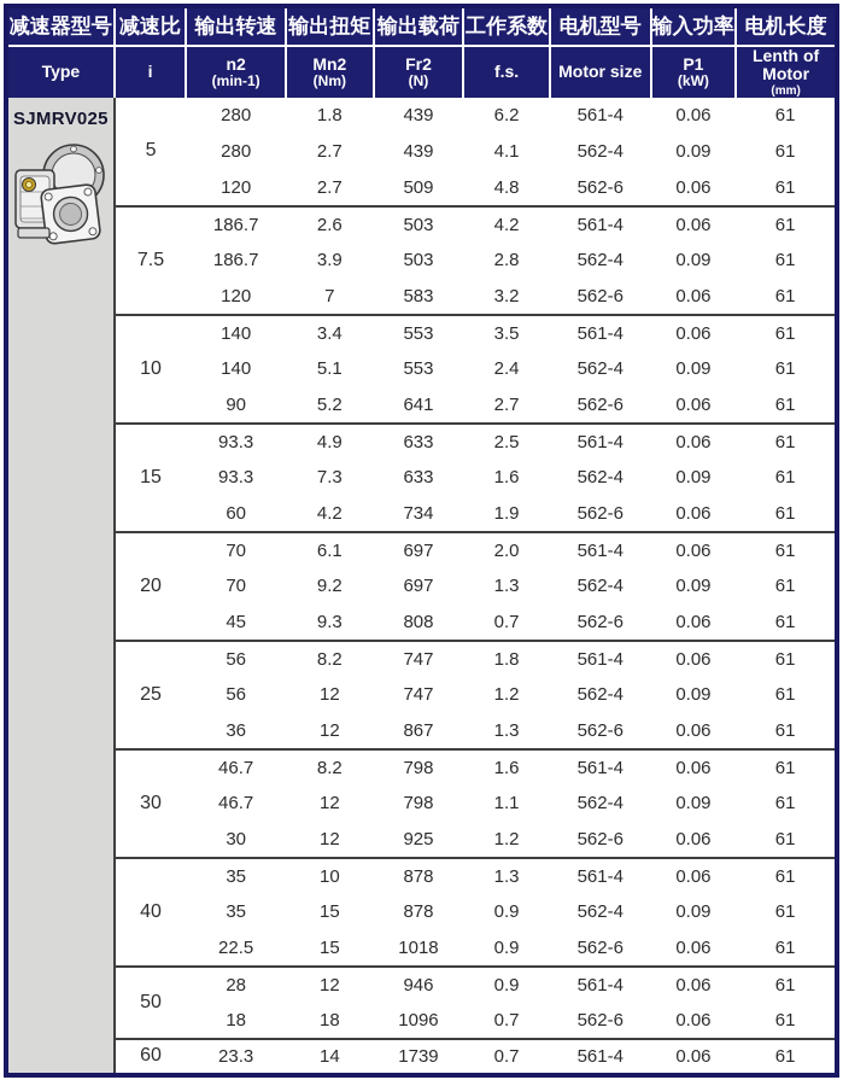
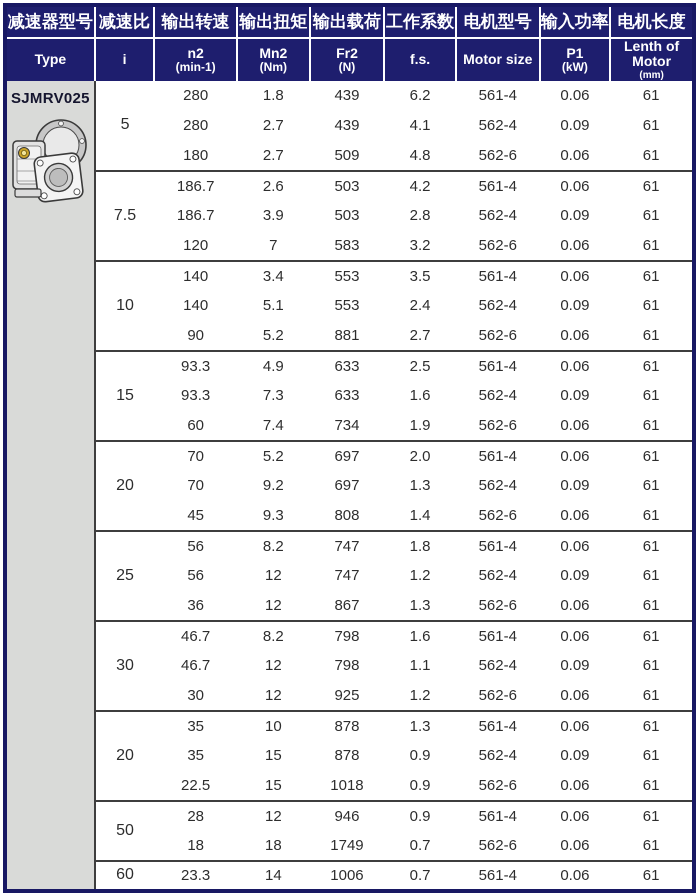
  减速器型号	减速比	输出转速	输出扭矩	输出载荷	工作系数	电机型号	输入功率	电机长度
  Type	i	n2 (min-1)	Mn2 (Nm)	Fr2 (N)	f.s.	Motor size	P1 (kW)	Lenth of Motor (mm)
  SJMRV025	5	280	1.8	439	6.2	561-4	0.06	61
  280	2.7	439	4.1	562-4	0.09	61
- 120	2.7	509	4.8	562-6	0.06	61
+ 180	2.7	509	4.8	562-6	0.06	61
  7.5	186.7	2.6	503	4.2	561-4	0.06	61
  186.7	3.9	503	2.8	562-4	0.09	61
  120	7	583	3.2	562-6	0.06	61
  10	140	3.4	553	3.5	561-4	0.06	61
  140	5.1	553	2.4	562-4	0.09	61
- 90	5.2	641	2.7	562-6	0.06	61
+ 90	5.2	881	2.7	562-6	0.06	61
  15	93.3	4.9	633	2.5	561-4	0.06	61
  93.3	7.3	633	1.6	562-4	0.09	61
- 60	4.2	734	1.9	562-6	0.06	61
+ 60	7.4	734	1.9	562-6	0.06	61
- 20	70	6.1	697	2.0	561-4	0.06	61
+ 20	70	5.2	697	2.0	561-4	0.06	61
  70	9.2	697	1.3	562-4	0.09	61
- 45	9.3	808	0.7	562-6	0.06	61
+ 45	9.3	808	1.4	562-6	0.06	61
  25	56	8.2	747	1.8	561-4	0.06	61
  56	12	747	1.2	562-4	0.09	61
  36	12	867	1.3	562-6	0.06	61
  30	46.7	8.2	798	1.6	561-4	0.06	61
  46.7	12	798	1.1	562-4	0.09	61
  30	12	925	1.2	562-6	0.06	61
- 40	35	10	878	1.3	561-4	0.06	61
+ 20	35	10	878	1.3	561-4	0.06	61
  35	15	878	0.9	562-4	0.09	61
  22.5	15	1018	0.9	562-6	0.06	61
  50	28	12	946	0.9	561-4	0.06	61
- 18	18	1096	0.7	562-6	0.06	61
+ 18	18	1749	0.7	562-6	0.06	61
- 60	23.3	14	1739	0.7	561-4	0.06	61
+ 60	23.3	14	1006	0.7	561-4	0.06	61
